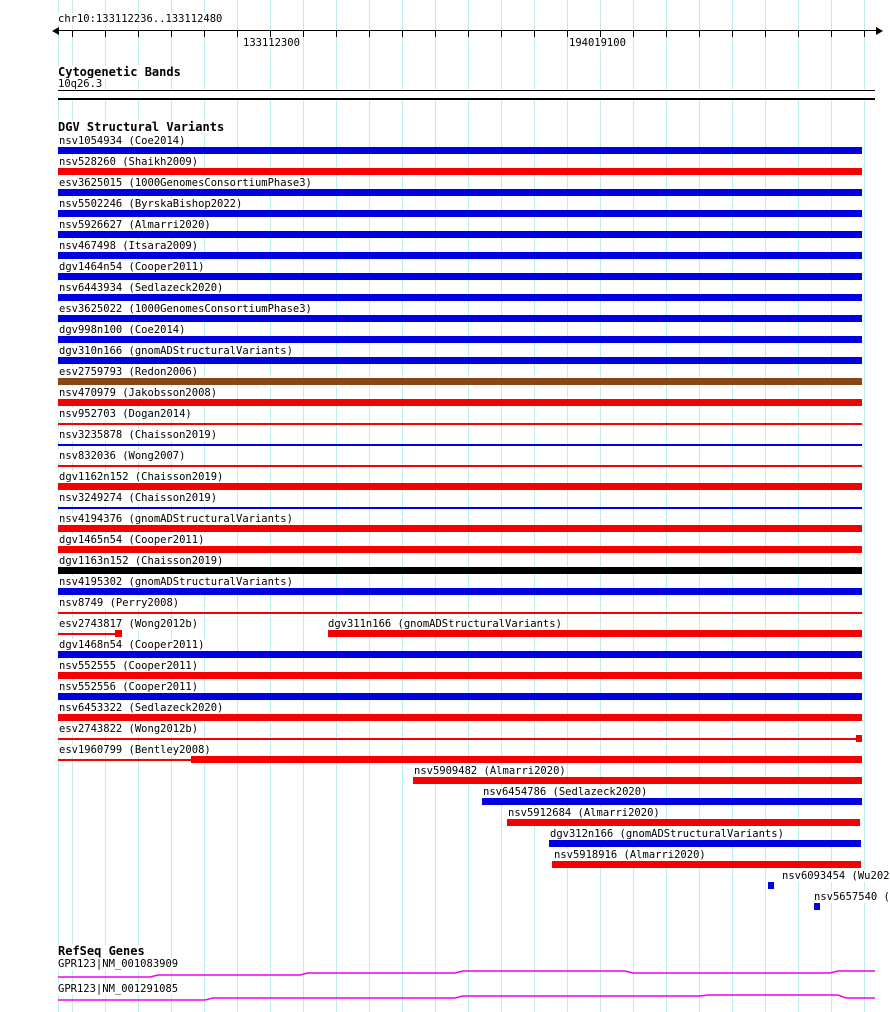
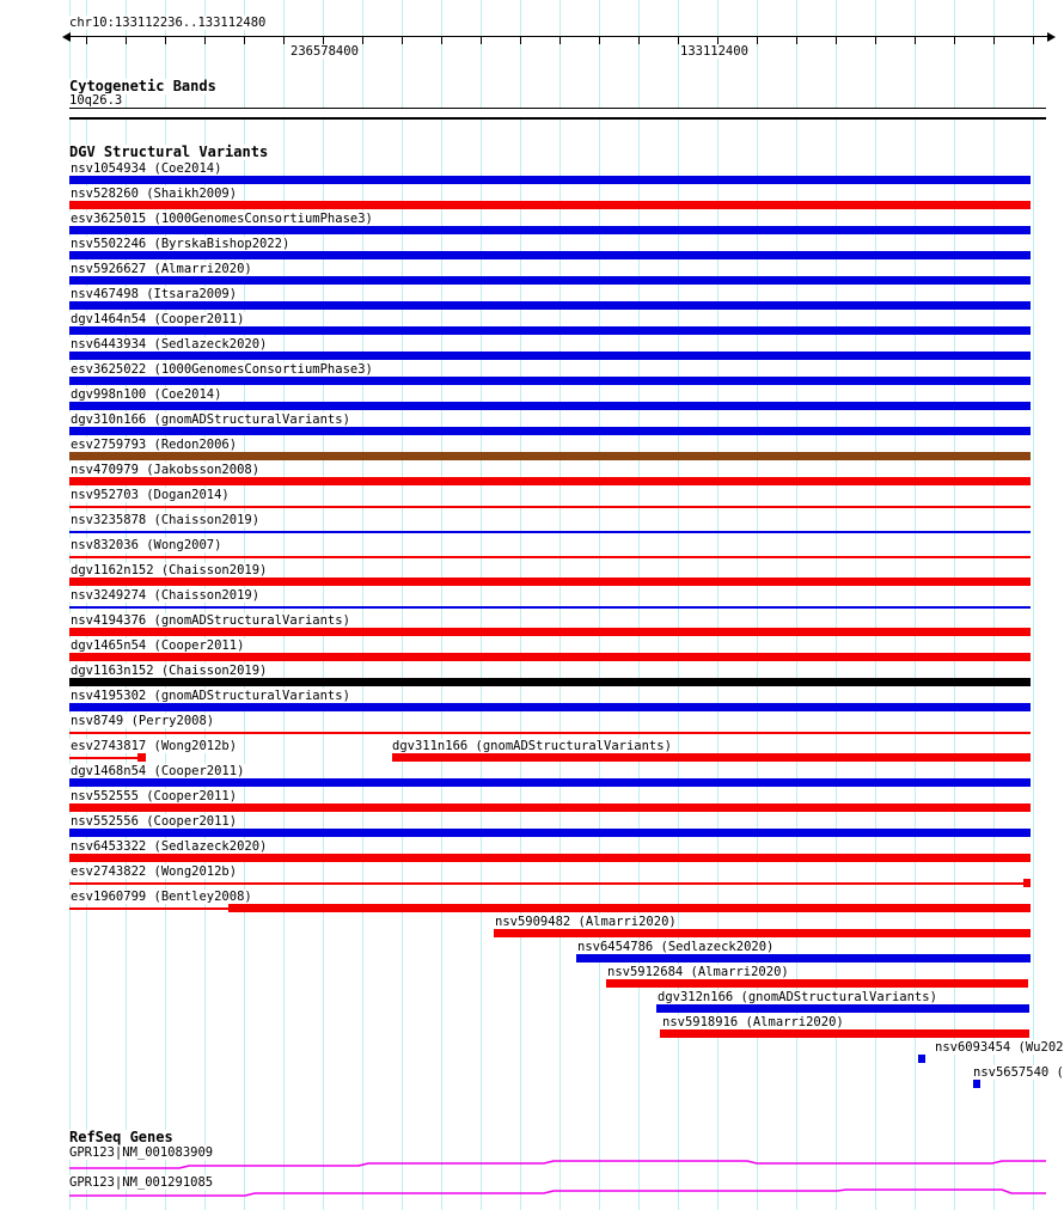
  chr10:133112236..133112480
- 133112300
+ 236578400
- 194019100
+ 133112400
  Cytogenetic Bands
  10q26.3
  DGV Structural Variants
  nsv1054934 (Coe2014)
  nsv528260 (Shaikh2009)
  esv3625015 (1000GenomesConsortiumPhase3)
  nsv5502246 (ByrskaBishop2022)
  nsv5926627 (Almarri2020)
  nsv467498 (Itsara2009)
  dgv1464n54 (Cooper2011)
  nsv6443934 (Sedlazeck2020)
  esv3625022 (1000GenomesConsortiumPhase3)
  dgv998n100 (Coe2014)
  dgv310n166 (gnomADStructuralVariants)
  esv2759793 (Redon2006)
  nsv470979 (Jakobsson2008)
  nsv952703 (Dogan2014)
  nsv3235878 (Chaisson2019)
  nsv832036 (Wong2007)
  dgv1162n152 (Chaisson2019)
  nsv3249274 (Chaisson2019)
  nsv4194376 (gnomADStructuralVariants)
  dgv1465n54 (Cooper2011)
  dgv1163n152 (Chaisson2019)
  nsv4195302 (gnomADStructuralVariants)
  nsv8749 (Perry2008)
  esv2743817 (Wong2012b)
  dgv311n166 (gnomADStructuralVariants)
  dgv1468n54 (Cooper2011)
  nsv552555 (Cooper2011)
  nsv552556 (Cooper2011)
  nsv6453322 (Sedlazeck2020)
  esv2743822 (Wong2012b)
  esv1960799 (Bentley2008)
  nsv5909482 (Almarri2020)
  nsv6454786 (Sedlazeck2020)
  nsv5912684 (Almarri2020)
  dgv312n166 (gnomADStructuralVariants)
  nsv5918916 (Almarri2020)
  nsv6093454 (Wu202
  nsv5657540 (
  RefSeq Genes
  GPR123|NM_001083909
  GPR123|NM_001291085
